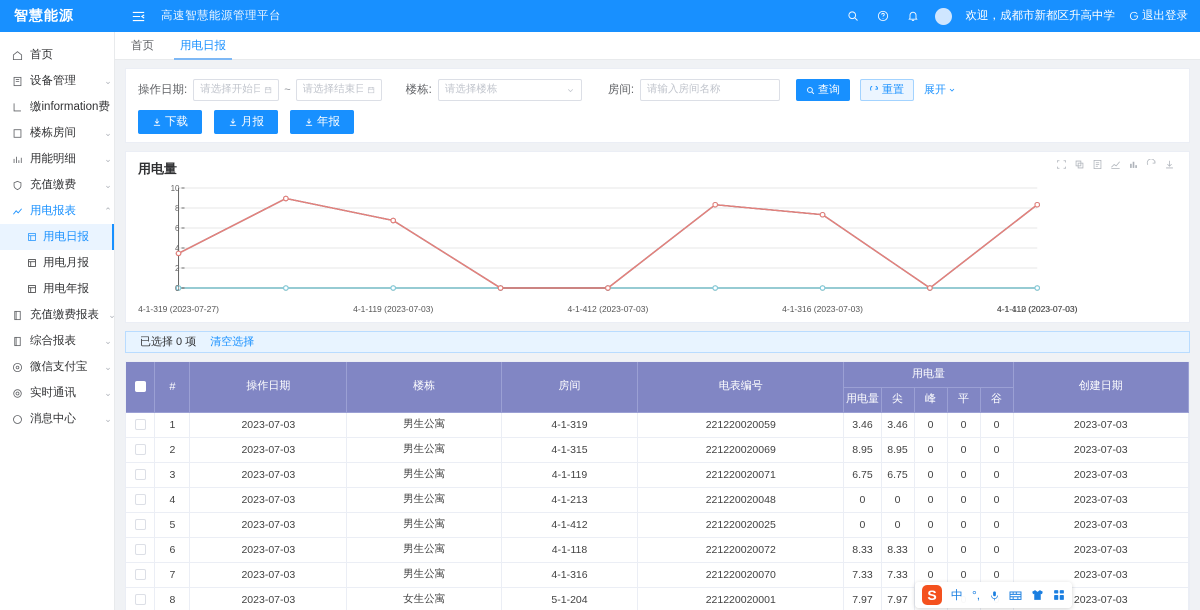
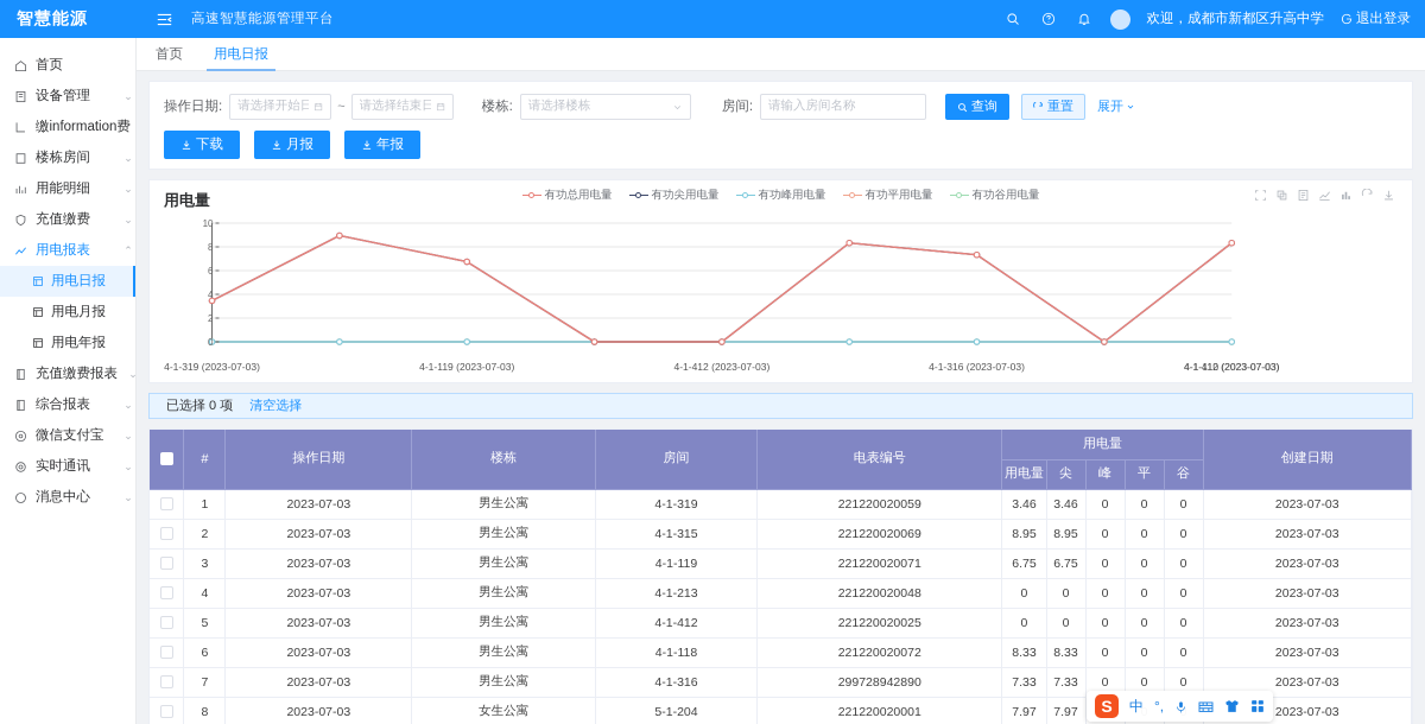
  智慧能源
  高速智慧能源管理平台
  欢迎，成都市新都区升高中学
  退出登录
  首页
  设备管理
  ⌄
  缴information费
  楼栋房间
  ⌄
  用能明细
  ⌄
  充值缴费
  ⌄
  用电报表
  ⌃
  用电日报
  用电月报
  用电年报
  充值缴费报表
  ⌄
  综合报表
  ⌄
  微信支付宝
  ⌄
  实时通讯
  ⌄
  消息中心
  ⌄
  首页
  用电日报
  操作日期:
  请选择开始日
  ~
  请选择结束日
  楼栋:
  请选择楼栋
  房间:
  请输入房间名称
  查询
  重置
  展开
  下载
  月报
  年报
  用电量
+ 有功总用电量
+ 有功尖用电量
+ 有功峰用电量
+ 有功平用电量
+ 有功谷用电量
  0
  2
  4
  6
  8
  10
- 4-1-319 (2023-07-27)
+ 4-1-319 (2023-07-03)
  4-1-119 (2023-07-03)
  4-1-412 (2023-07-03)
  4-1-316 (2023-07-03)
  4-1-410 (2023-07-03)
  4-1-112 (2023-07-03)
  已选择 0 项
  清空选择
  	#	操作日期	楼栋	房间	电表编号	用电量	创建日期
  用电量	尖	峰	平	谷
  	1	2023-07-03	男生公寓	4-1-319	221220020059	3.46	3.46	0	0	0	2023-07-03
  	2	2023-07-03	男生公寓	4-1-315	221220020069	8.95	8.95	0	0	0	2023-07-03
  	3	2023-07-03	男生公寓	4-1-119	221220020071	6.75	6.75	0	0	0	2023-07-03
  	4	2023-07-03	男生公寓	4-1-213	221220020048	0	0	0	0	0	2023-07-03
  	5	2023-07-03	男生公寓	4-1-412	221220020025	0	0	0	0	0	2023-07-03
  	6	2023-07-03	男生公寓	4-1-118	221220020072	8.33	8.33	0	0	0	2023-07-03
- 	7	2023-07-03	男生公寓	4-1-316	221220020070	7.33	7.33	0	0	0	2023-07-03
+ 	7	2023-07-03	男生公寓	4-1-316	299728942890	7.33	7.33	0	0	0	2023-07-03
  	8	2023-07-03	女生公寓	5-1-204	221220020001	7.97	7.97				2023-07-03
  S
  中
  °,
